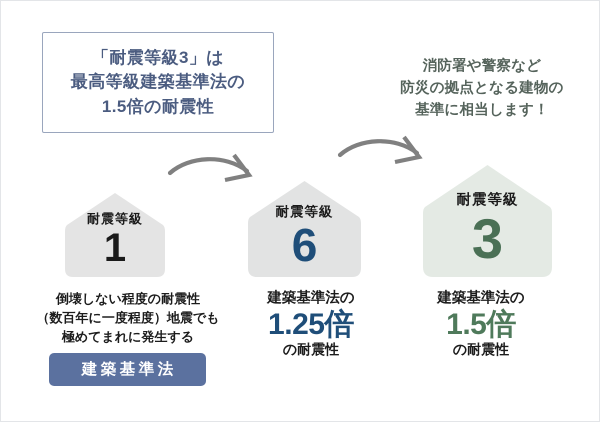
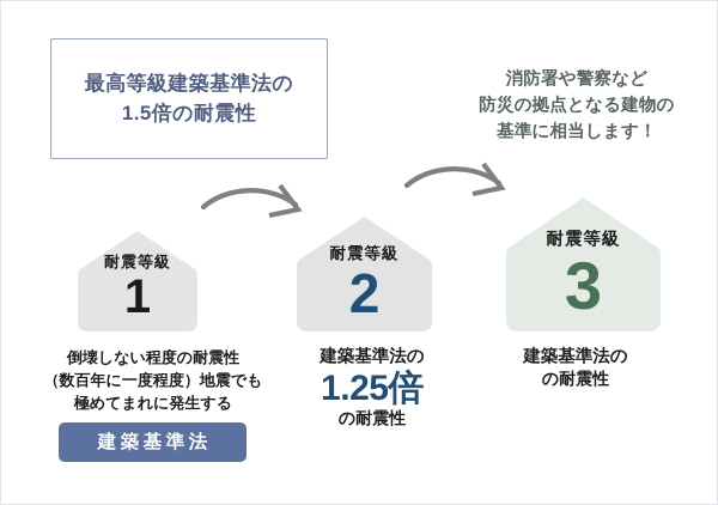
- 「耐震等級3」は
  最高等級建築基準法の
  1.5倍の耐震性
  消防署や警察など
  防災の拠点となる建物の
  基準に相当します！
  耐震等級
  1
  耐震等級
- 6
+ 2
  耐震等級
  3
  倒壊しない程度の耐震性
  （数百年に一度程度）地震でも
  極めてまれに発生する
  建築基準法の
  1.25倍
  の耐震性
  建築基準法の
- 1.5倍
  の耐震性
  建築基準法
